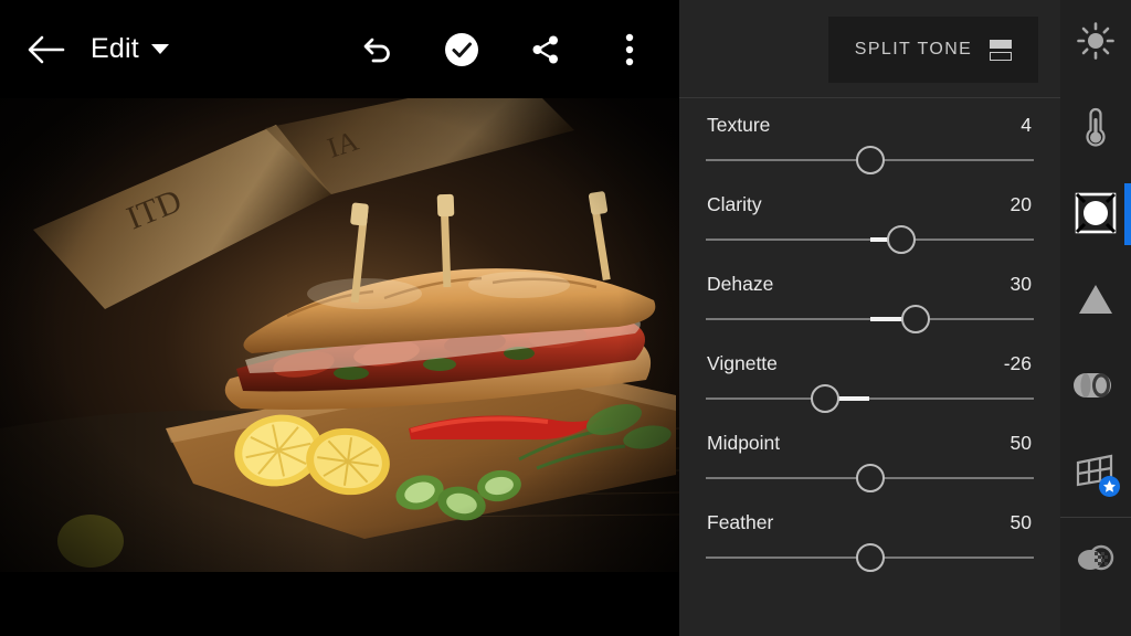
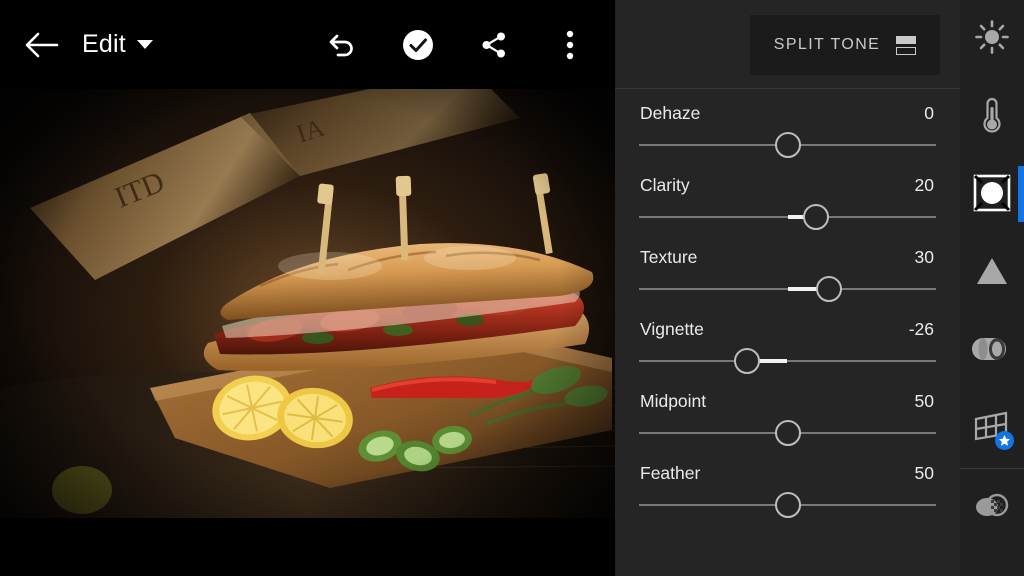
  Edit
  SPLIT TONE
- Texture
+ Dehaze
- 4
+ 0
  Clarity
  20
- Dehaze
+ Texture
  30
  Vignette
  -26
  Midpoint
  50
  Feather
  50
